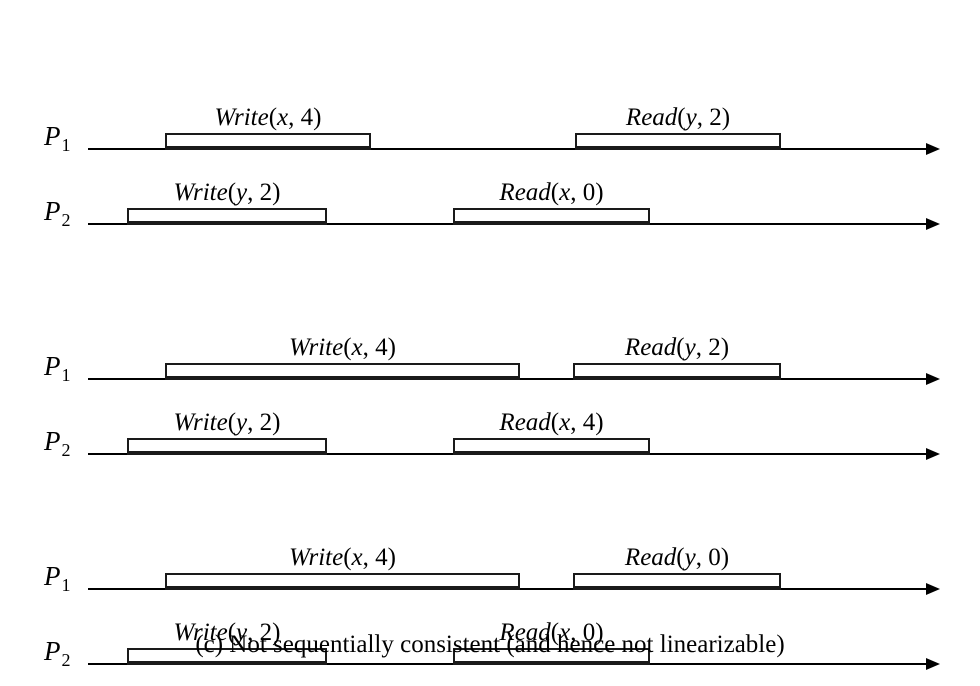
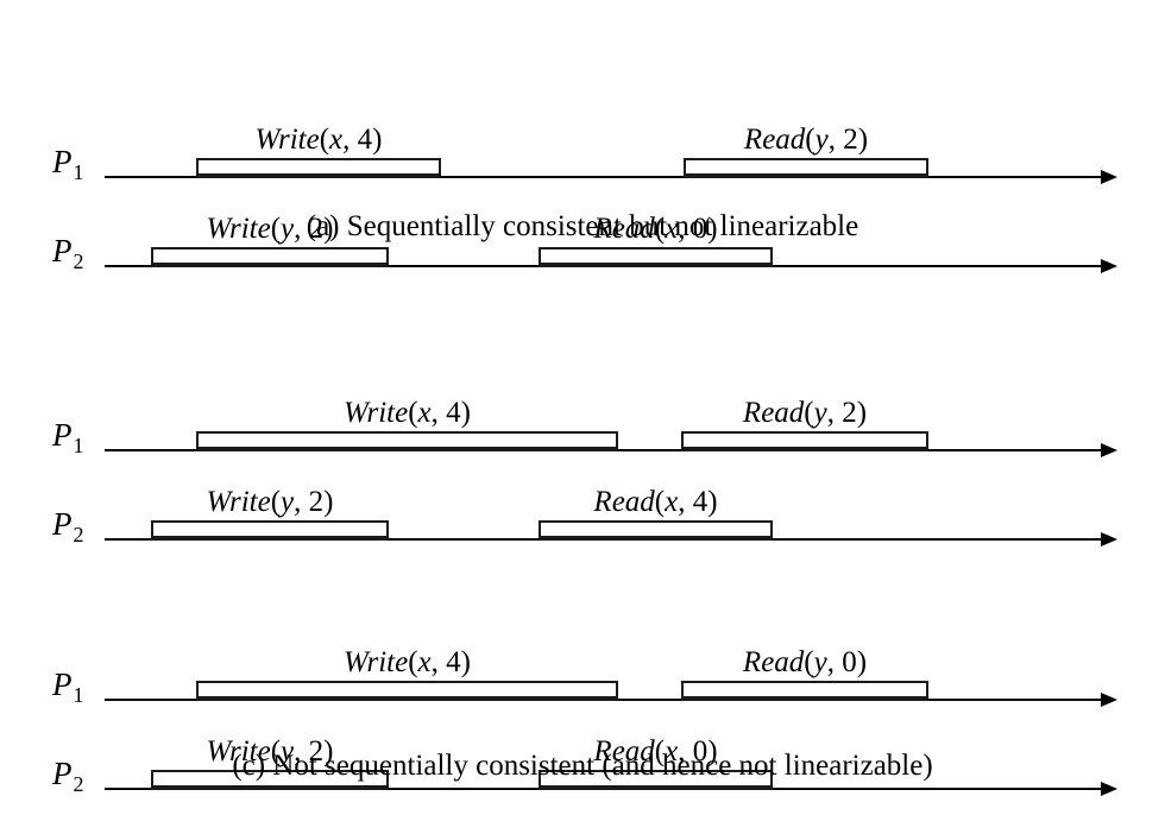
  P1
  Write(x, 4)
  Read(y, 2)
  P2
  Write(y, 2)
  Read(x, 0)
+ (a) Sequentially consistent but not linearizable
  P1
  Write(x, 4)
  Read(y, 2)
  P2
  Write(y, 2)
  Read(x, 4)
  P1
  Write(x, 4)
  Read(y, 0)
  P2
  Write(y, 2)
  Read(x, 0)
  (c) Not sequentially consistent (and hence not linearizable)
